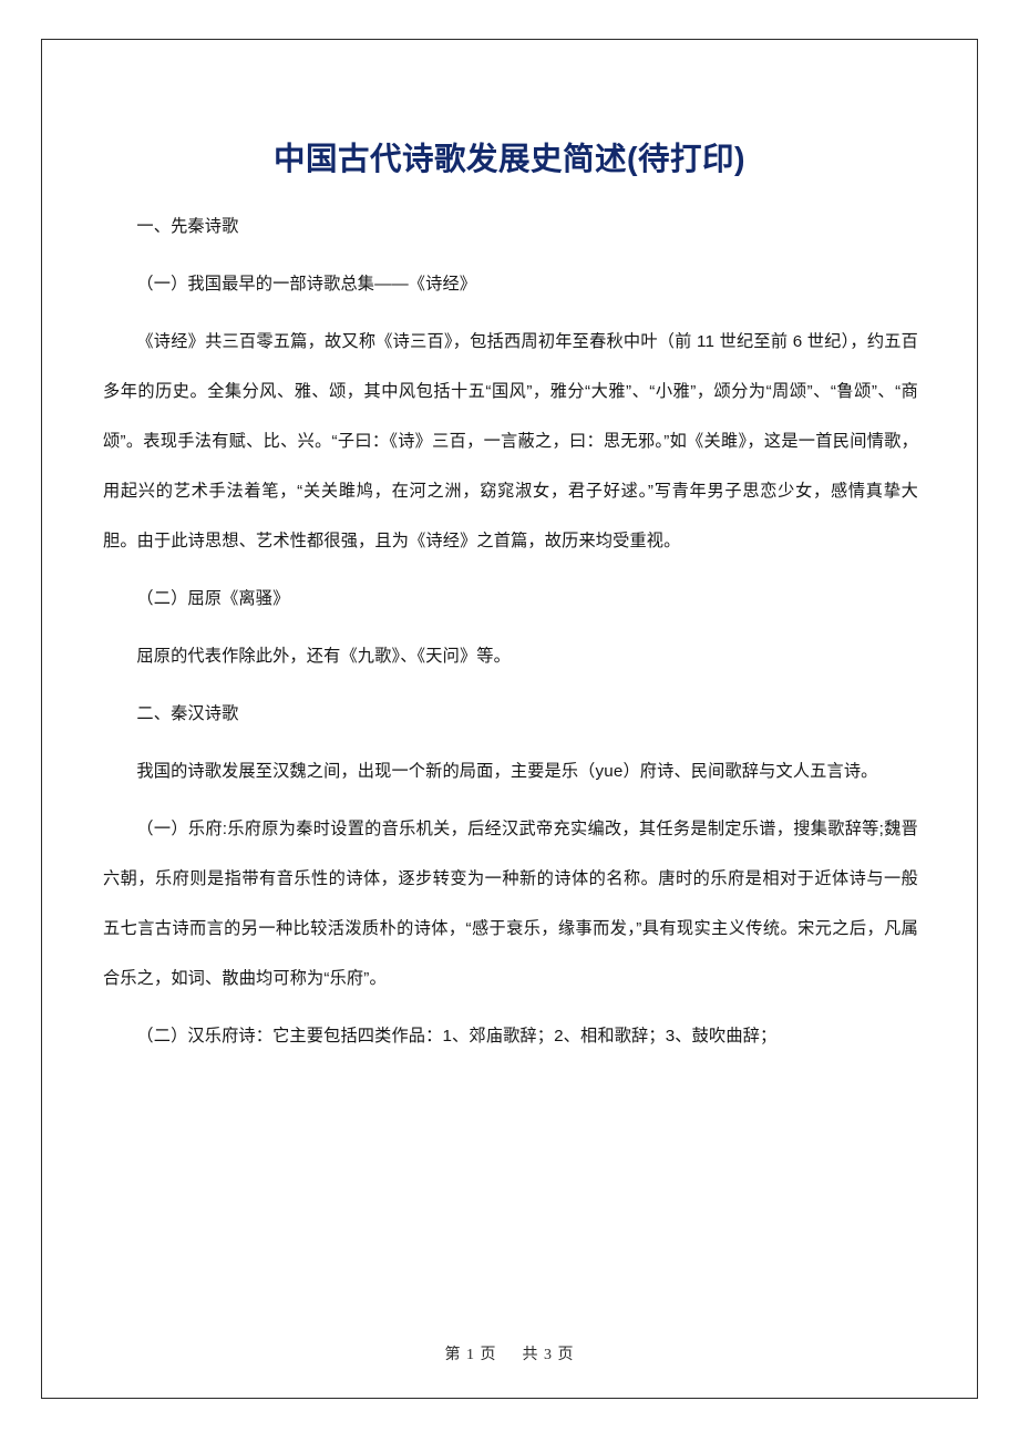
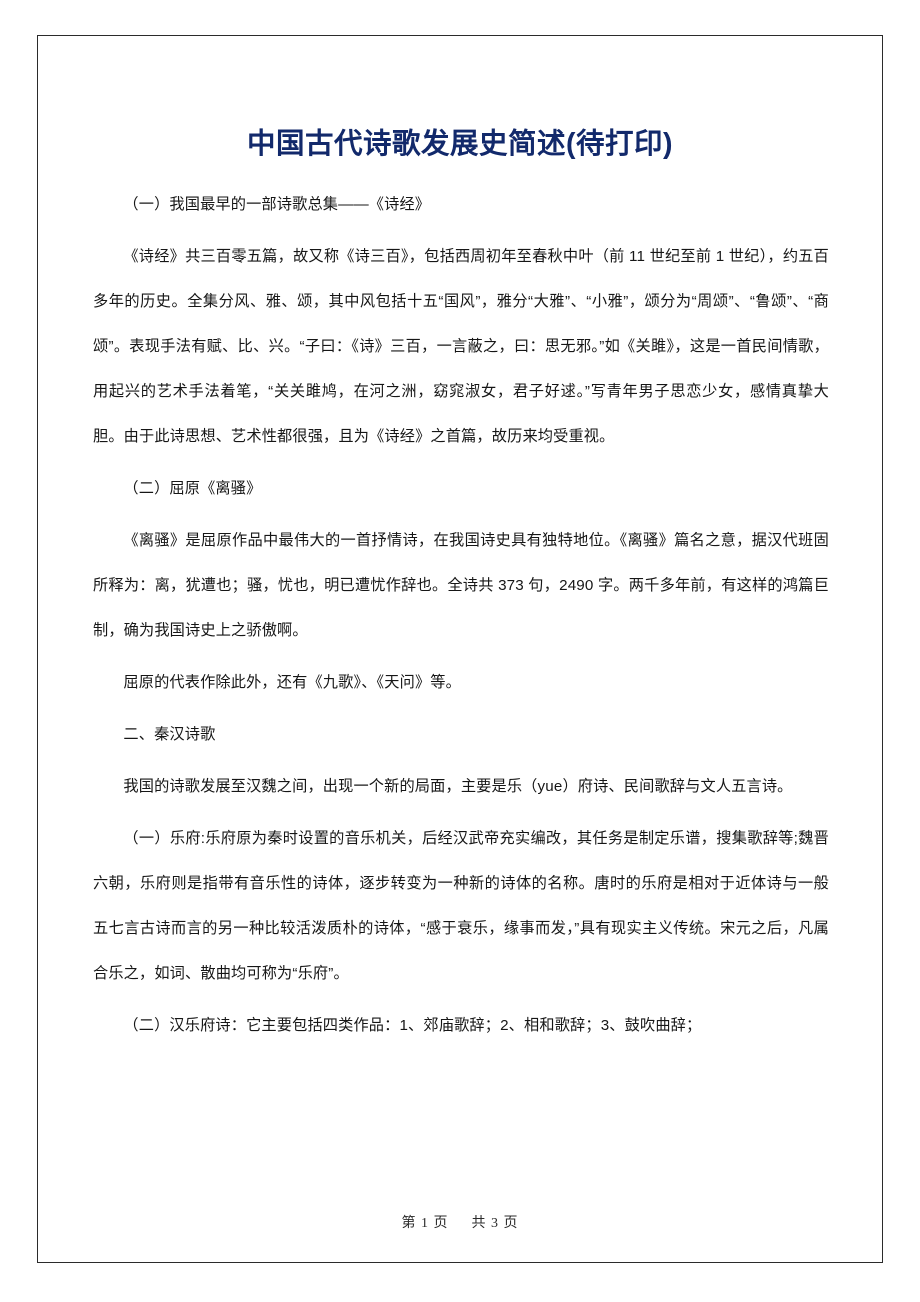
  中国古代诗歌发展史简述(待打印)
- 一、先秦诗歌
  （一）我国最早的一部诗歌总集——《诗经》
- 《诗经》共三百零五篇，故又称《诗三百》，包括西周初年至春秋中叶（前 11 世纪至前 6 世纪），约五百多年的历史。全集分风、雅、颂，其中风包括十五“国风”，雅分“大雅”、“小雅”，颂分为“周颂”、“鲁颂”、“商颂”。表现手法有赋、比、兴。“子曰：《诗》三百，一言蔽之，曰：思无邪。”如《关雎》，这是一首民间情歌，用起兴的艺术手法着笔，“关关雎鸠，在河之洲，窈窕淑女，君子好逑。”写青年男子思恋少女，感情真挚大胆。由于此诗思想、艺术性都很强，且为《诗经》之首篇，故历来均受重视。
+ 《诗经》共三百零五篇，故又称《诗三百》，包括西周初年至春秋中叶（前 11 世纪至前 1 世纪），约五百多年的历史。全集分风、雅、颂，其中风包括十五“国风”，雅分“大雅”、“小雅”，颂分为“周颂”、“鲁颂”、“商颂”。表现手法有赋、比、兴。“子曰：《诗》三百，一言蔽之，曰：思无邪。”如《关雎》，这是一首民间情歌，用起兴的艺术手法着笔，“关关雎鸠，在河之洲，窈窕淑女，君子好逑。”写青年男子思恋少女，感情真挚大胆。由于此诗思想、艺术性都很强，且为《诗经》之首篇，故历来均受重视。
  （二）屈原《离骚》
+ 《离骚》是屈原作品中最伟大的一首抒情诗，在我国诗史具有独特地位。《离骚》篇名之意，据汉代班固所释为：离，犹遭也；骚，忧也，明已遭忧作辞也。全诗共 373 句，2490 字。两千多年前，有这样的鸿篇巨制，确为我国诗史上之骄傲啊。
  屈原的代表作除此外，还有《九歌》、《天问》等。
  二、秦汉诗歌
  我国的诗歌发展至汉魏之间，出现一个新的局面，主要是乐（yue）府诗、民间歌辞与文人五言诗。
  （一）乐府:乐府原为秦时设置的音乐机关，后经汉武帝充实编改，其任务是制定乐谱，搜集歌辞等;魏晋六朝，乐府则是指带有音乐性的诗体，逐步转变为一种新的诗体的名称。唐时的乐府是相对于近体诗与一般五七言古诗而言的另一种比较活泼质朴的诗体，“感于衰乐，缘事而发，”具有现实主义传统。宋元之后，凡属合乐之，如词、散曲均可称为“乐府”。
  （二）汉乐府诗：它主要包括四类作品：1、郊庙歌辞；2、相和歌辞；3、鼓吹曲辞；
  第 1 页 共 3 页
